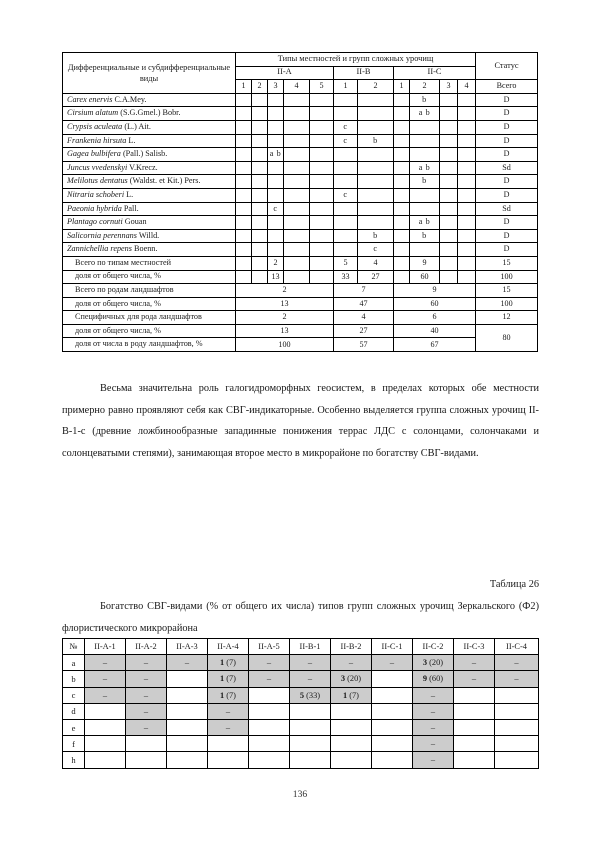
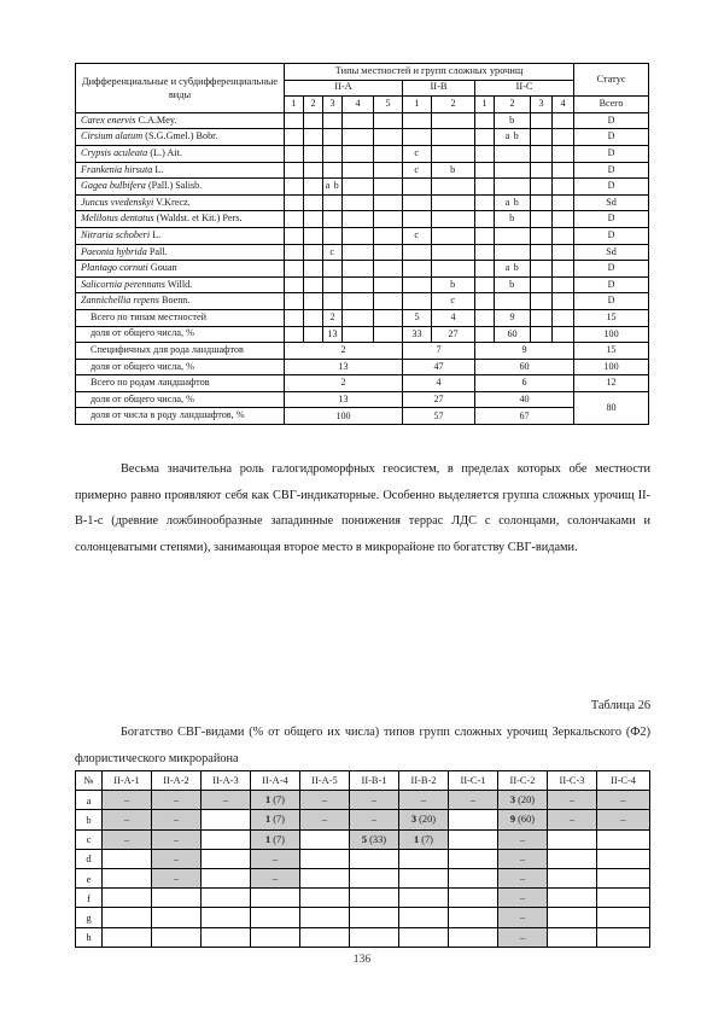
  Дифференциальные и субдифференциальные виды	Типы местностей и групп сложных урочищ	Статус
  II-A	II-B	II-C
  1	2	3	4	5	1	2	1	2	3	4	Всего
  Carex enervis C.A.Mey.									b			D
  Cirsium alatum (S.G.Gmel.) Bobr.									a b			D
  Crypsis aculeata (L.) Ait.						c						D
  Frankenia hirsuta L.						c	b					D
  Gagea bulbifera (Pall.) Salisb.			a b									D
  Juncus vvedenskyi V.Krecz.									a b			Sd
  Melilotus dentatus (Waldst. et Kit.) Pers.									b			D
  Nitraria schoberi L.						c						D
  Paeonia hybrida Pall.			c									Sd
  Plantago cornuti Gouan									a b			D
  Salicornia perennans Willd.							b		b			D
  Zannichellia repens Boenn.							c					D
  Всего по типам местностей			2			5	4		9			15
  доля от общего числа, %			13			33	27		60			100
- Всего по родам ландшафтов	2	7	9	15
+ Специфичных для рода ландшафтов	2	7	9	15
  доля от общего числа, %	13	47	60	100
- Специфичных для рода ландшафтов	2	4	6	12
+ Всего по родам ландшафтов	2	4	6	12
  доля от общего числа, %	13	27	40	80
  доля от числа в роду ландшафтов, %	100	57	67
  Весьма значительна роль галогидроморфных геосистем, в пределах которых обе местности примерно равно проявляют себя как СВГ-индикаторные. Особенно выделяется группа сложных урочищ II-В-1-c (древние ложбинообразные западинные понижения террас ЛДС с солонцами, солончаками и солонцеватыми степями), занимающая второе место в микрорайоне по богатству СВГ-видами.
  Таблица 26
  Богатство СВГ-видами (% от общего их числа) типов групп сложных урочищ Зеркальского (Ф2) флористического микрорайона
  №	II-A-1	II-A-2	II-A-3	II-A-4	II-A-5	II-B-1	II-B-2	II-C-1	II-C-2	II-C-3	II-C-4
  a	–	–	–	1 (7)	–	–	–	–	3 (20)	–	–
  b	–	–		1 (7)	–	–	3 (20)		9 (60)	–	–
  c	–	–		1 (7)		5 (33)	1 (7)		–
  d		–		–					–
  e		–		–					–
  f									–
+ g									–
  h									–
  136
